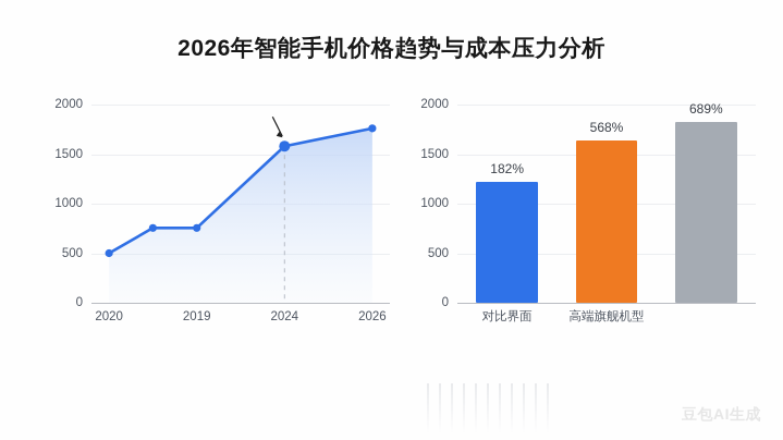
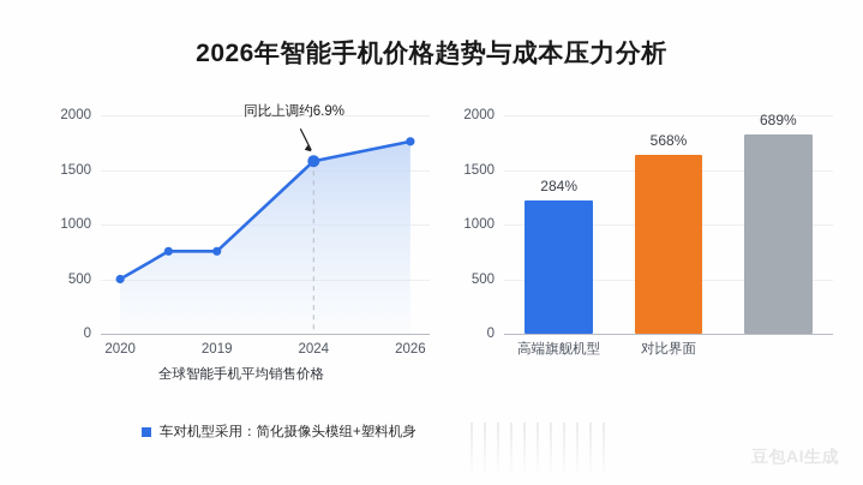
  2026年智能手机价格趋势与成本压力分析
  0
  500
  1000
  1500
  2000
  2020
  2019
  2024
  2026
+ 同比上调约6.9%
+ 全球智能手机平均销售价格
  0
  500
  1000
  1500
  2000
- 182%
+ 284%
- 对比界面
+ 高端旗舰机型
  568%
- 高端旗舰机型
+ 对比界面
  689%
+ 车对机型采用：简化摄像头模组+塑料机身
  豆包AI生成
